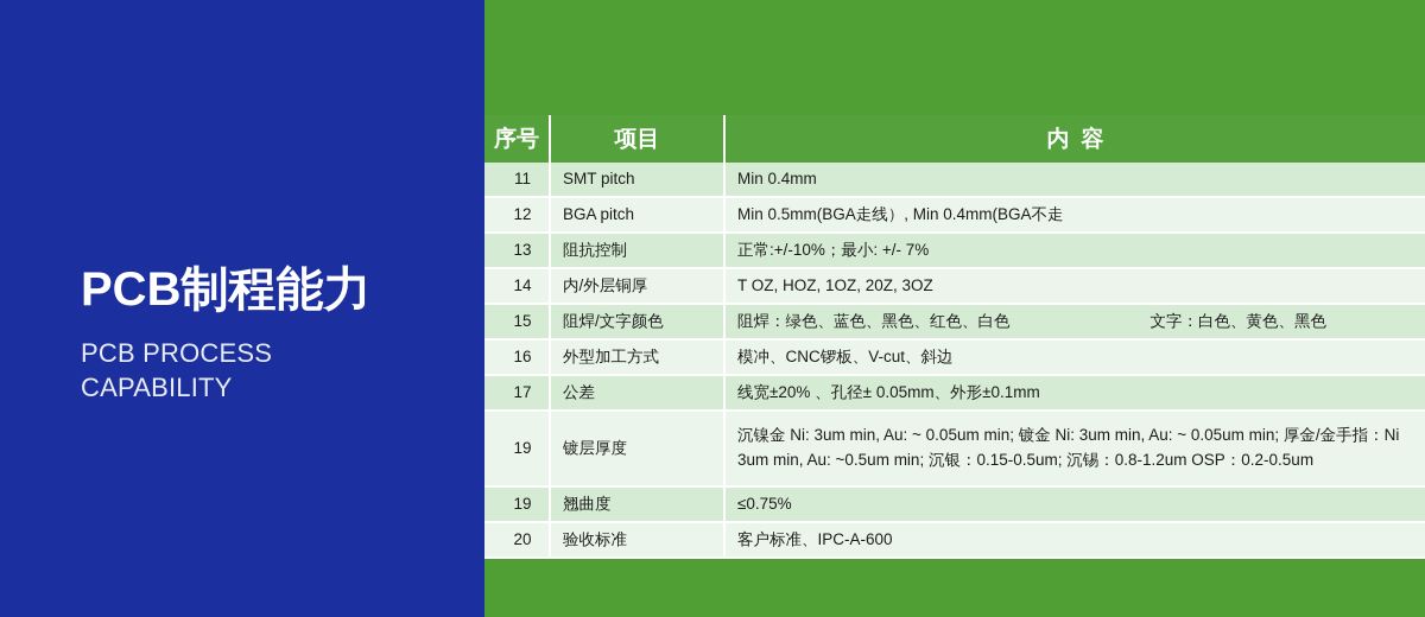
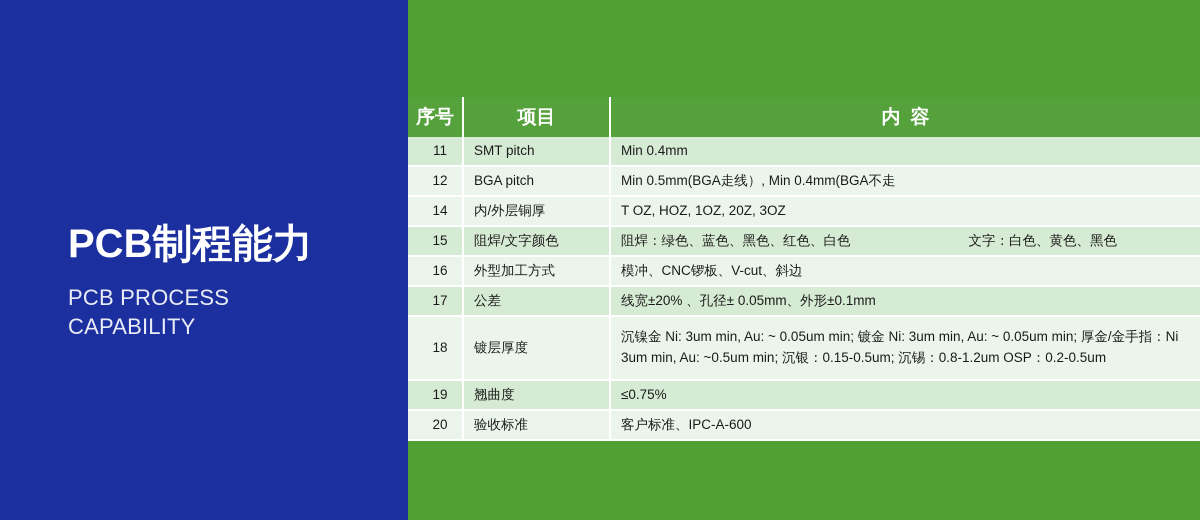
  PCB制程能力
  PCB PROCESS
  CAPABILITY
  序号	项目	内容
  11	SMT pitch	Min 0.4mm
  12	BGA pitch	Min 0.5mm(BGA走线）, Min 0.4mm(BGA不走
- 13	阻抗控制	正常:+/-10%；最小: +/- 7%
  14	内/外层铜厚	T OZ, HOZ, 1OZ, 20Z, 3OZ
  15	阻焊/文字颜色	阻焊：绿色、蓝色、黑色、红色、白色 文字：白色、黄色、黑色
  16	外型加工方式	模冲、CNC锣板、V-cut、斜边
  17	公差	线宽±20% 、孔径± 0.05mm、外形±0.1mm
- 19	镀层厚度	沉镍金 Ni: 3um min, Au: ~ 0.05um min; 镀金 Ni: 3um min, Au: ~ 0.05um min; 厚金/金手指：Ni 3um min, Au: ~0.5um min; 沉银：0.15-0.5um; 沉锡：0.8-1.2um OSP：0.2-0.5um
+ 18	镀层厚度	沉镍金 Ni: 3um min, Au: ~ 0.05um min; 镀金 Ni: 3um min, Au: ~ 0.05um min; 厚金/金手指：Ni 3um min, Au: ~0.5um min; 沉银：0.15-0.5um; 沉锡：0.8-1.2um OSP：0.2-0.5um
  19	翘曲度	≤0.75%
  20	验收标准	客户标准、IPC-A-600
